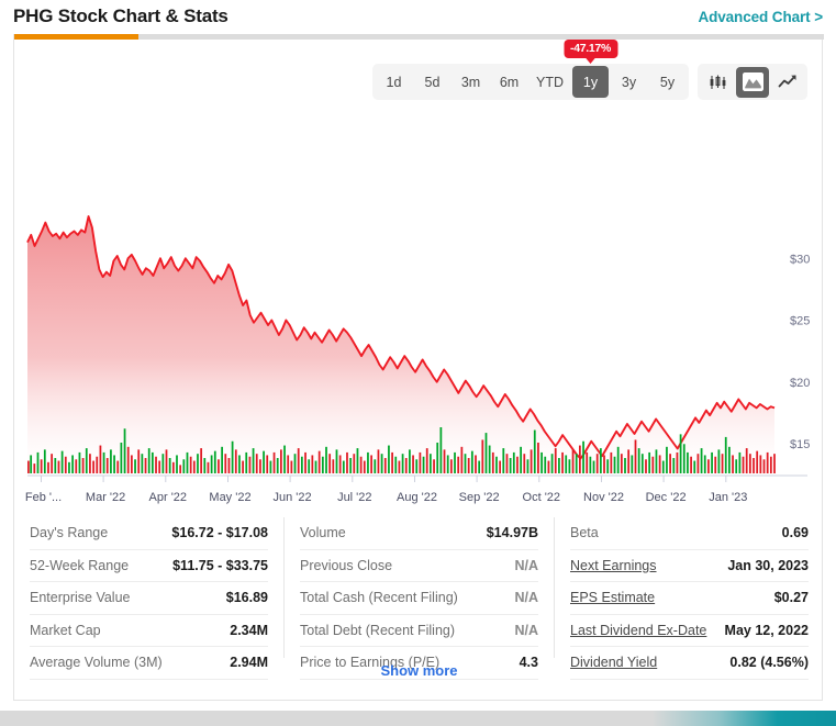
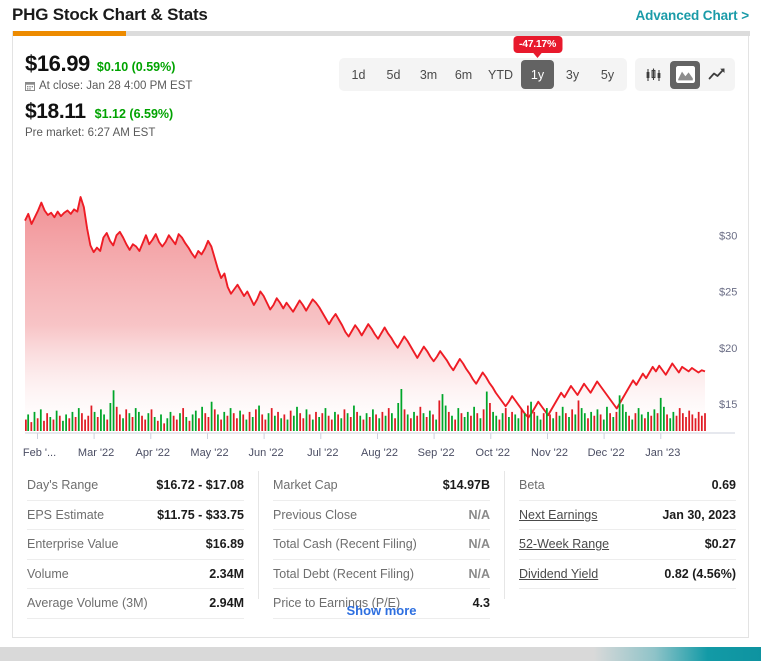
  PHG Stock Chart & Stats
  Advanced Chart >
+ $16.99
+ $0.10 (0.59%)
+ At close: Jan 28 4:00 PM EST
+ $18.11
+ $1.12 (6.59%)
+ Pre market: 6:27 AM EST
  1d
  5d
  3m
  6m
  YTD
  1y
  -47.17%
  3y
  5y
  $30
  $25
  $20
  $15
  Feb '...
  Mar '22
  Apr '22
  May '22
  Jun '22
  Jul '22
  Aug '22
  Sep '22
  Oct '22
  Nov '22
  Dec '22
  Jan '23
  Day's Range
  $16.72 - $17.08
- 52-Week Range
+ EPS Estimate
  $11.75 - $33.75
  Enterprise Value
  $16.89
- Market Cap
+ Volume
  2.34M
  Average Volume (3M)
  2.94M
- Volume
+ Market Cap
  $14.97B
  Previous Close
  N/A
  Total Cash (Recent Filing)
  N/A
  Total Debt (Recent Filing)
  N/A
  Price to Earnings (P/E)
  4.3
  Beta
  0.69
  Next Earnings
  Jan 30, 2023
- EPS Estimate
+ 52-Week Range
  $0.27
- Last Dividend Ex-Date
- May 12, 2022
  Dividend Yield
  0.82 (4.56%)
  Show more
